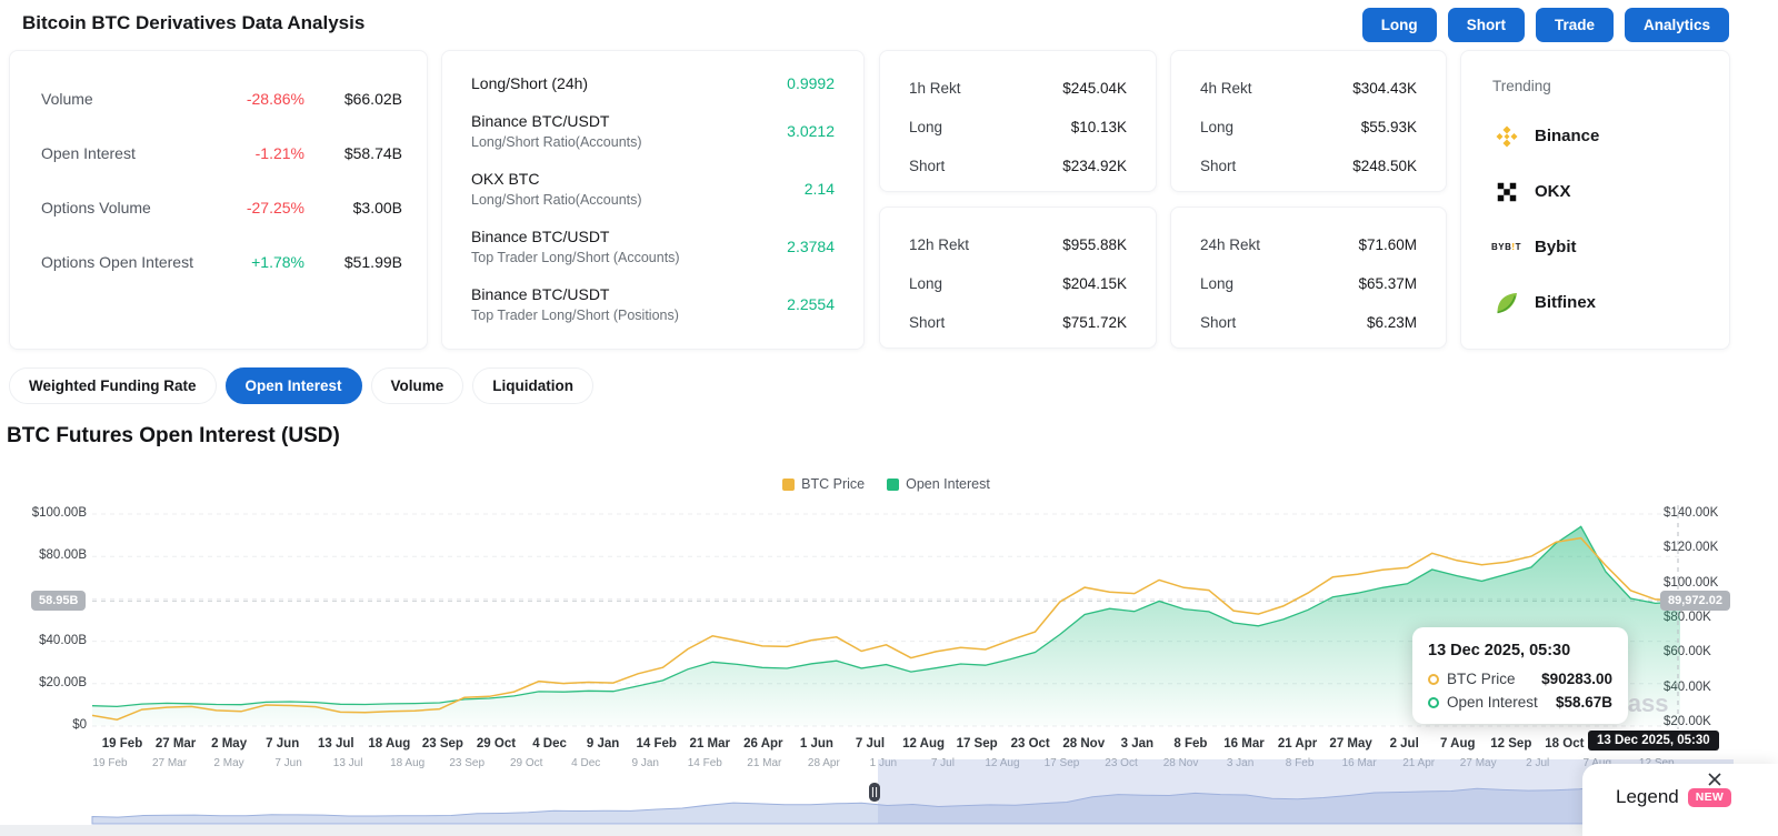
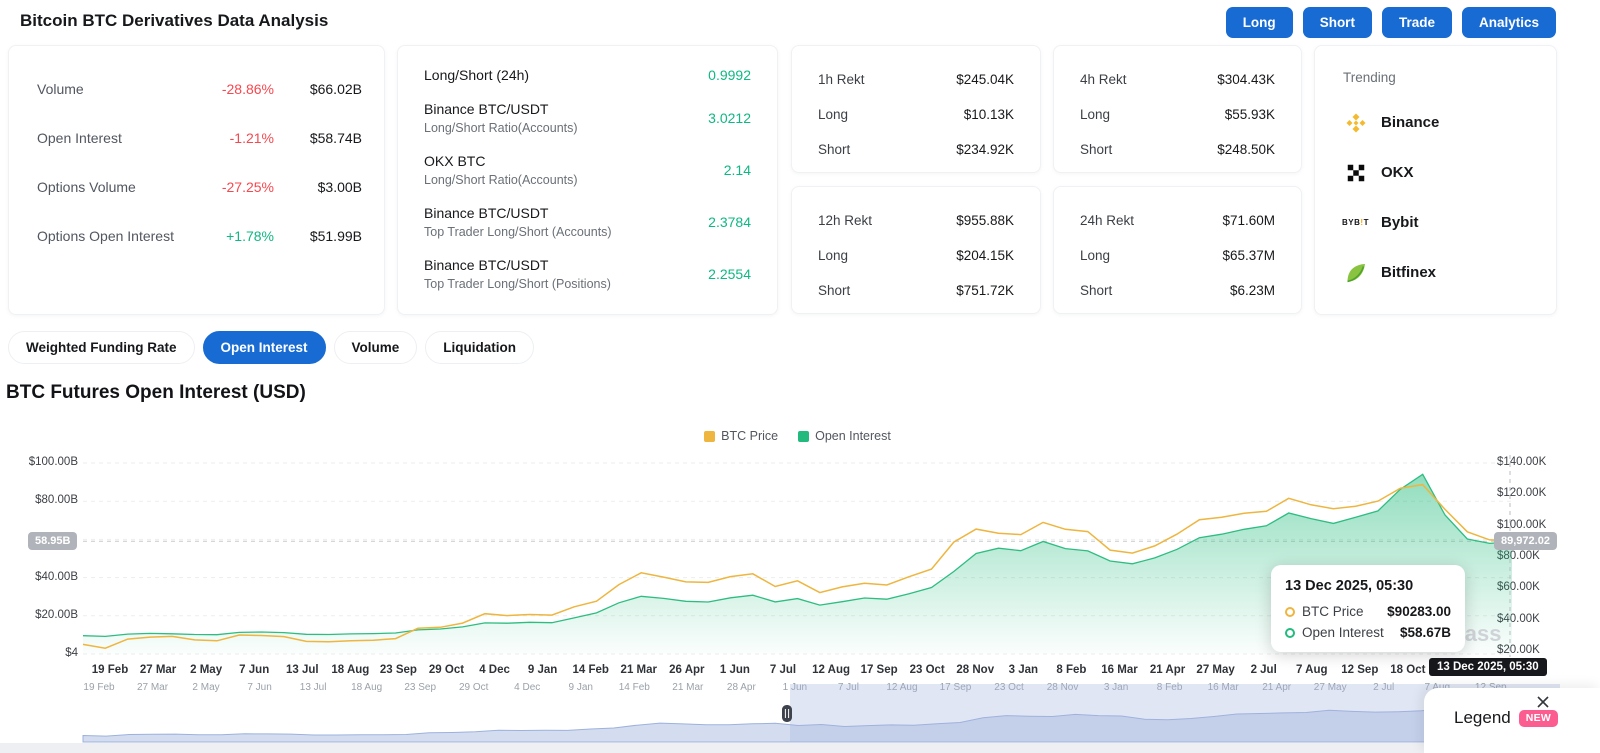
  Bitcoin BTC Derivatives Data Analysis
  Long
  Short
  Trade
  Analytics
  Volume
  -28.86%
  $66.02B
  Open Interest
  -1.21%
  $58.74B
  Options Volume
  -27.25%
  $3.00B
  Options Open Interest
  +1.78%
  $51.99B
  Long/Short (24h)
  0.9992
  Binance BTC/USDT
  Long/Short Ratio(Accounts)
  3.0212
  OKX BTC
  Long/Short Ratio(Accounts)
  2.14
  Binance BTC/USDT
  Top Trader Long/Short (Accounts)
  2.3784
  Binance BTC/USDT
  Top Trader Long/Short (Positions)
  2.2554
  Trending
  Binance
  OKX
  BYB!T
  Bybit
  Bitfinex
  Weighted Funding Rate
  Open Interest
  Volume
  Liquidation
  BTC Futures Open Interest (USD)
  BTC Price
  Open Interest
  $100.00B
  $80.00B
  $40.00B
  $20.00B
- $0
+ $4
  $140.00K
  $120.00K
  $100.00K
  0.00K
  0.00K
  0.00K
  0.00K
  58.95B
  89,972.02
  19 Feb
  27 Mar
  2 May
  7 Jun
  13 Jul
  18 Aug
  23 Sep
  29 Oct
  4 Dec
  9 Jan
  14 Feb
  21 Mar
  26 Apr
  1 Jun
  7 Jul
  12 Aug
  17 Sep
  23 Oct
  28 Nov
  3 Jan
  8 Feb
  16 Mar
  21 Apr
  27 May
  2 Jul
  7 Aug
  12 Sep
  18 Oct
  13 Dec 2025, 05:30
  13 Dec 2025, 05:30
  BTC Price
  $90283.00
  Open Interest
  $58.67B
  19 Feb
  27 Mar
  2 May
  7 Jun
  13 Jul
  18 Aug
  23 Sep
  29 Oct
  4 Dec
  9 Jan
  14 Feb
  21 Mar
  28 Apr
  1 Jun
  7 Jul
  12 Aug
  17 Sep
  23 Oct
  28 Nov
  3 Jan
  8 Feb
  16 Mar
  21 Apr
  27 May
  2 Jul
  Legend
  NEW
  1h Rekt
  $245.04K
  Long
  $10.13K
  Short
  $234.92K
  12h Rekt
  $955.88K
  Long
  $204.15K
  Short
  $751.72K
  4h Rekt
  $304.43K
  Long
  $55.93K
  Short
  $248.50K
  24h Rekt
  $71.60M
  Long
  $65.37M
  Short
  $6.23M
